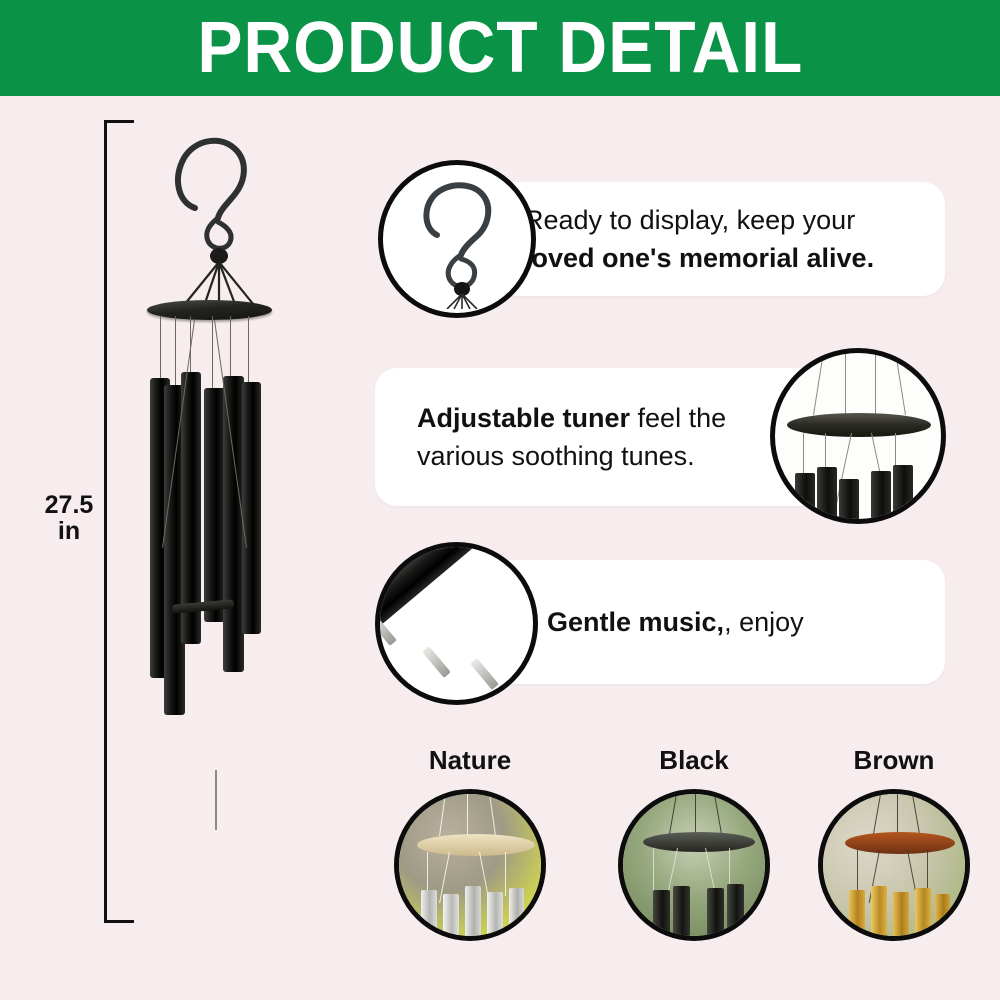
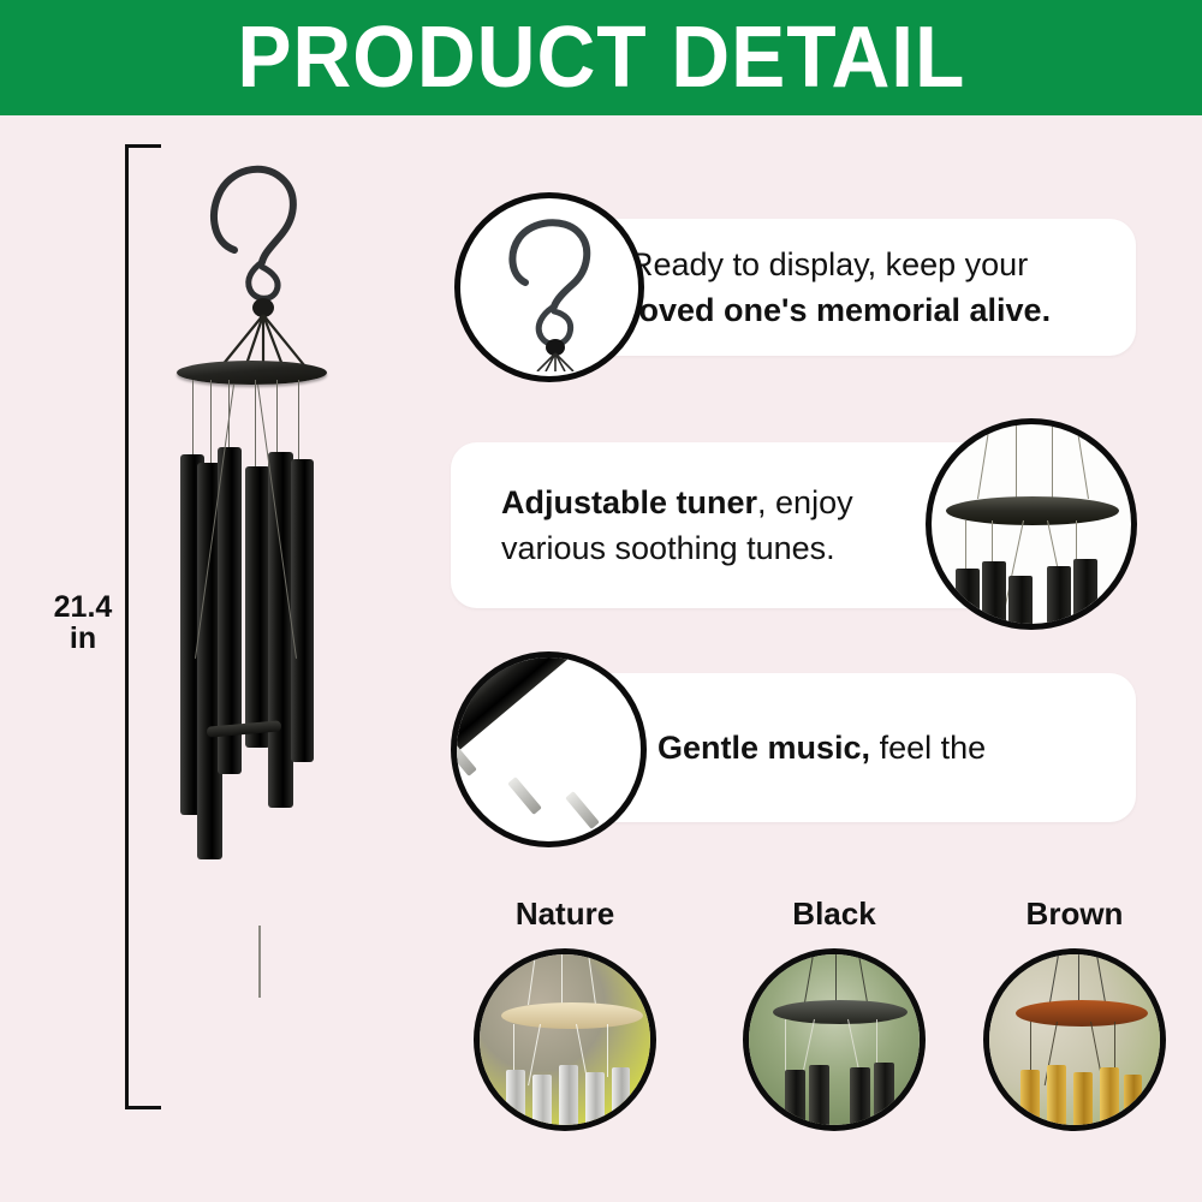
  PRODUCT DETAIL
- 27.5
+ 21.4
  in
  eady to display, keep your
  oved one's memorial alive.
- Adjustable tuner feel the
+ Adjustable tuner, enjoy
  various soothing tunes.
- Gentle music,, enjoy
+ Gentle music, feel the
  Nature
  Black
  Brown
